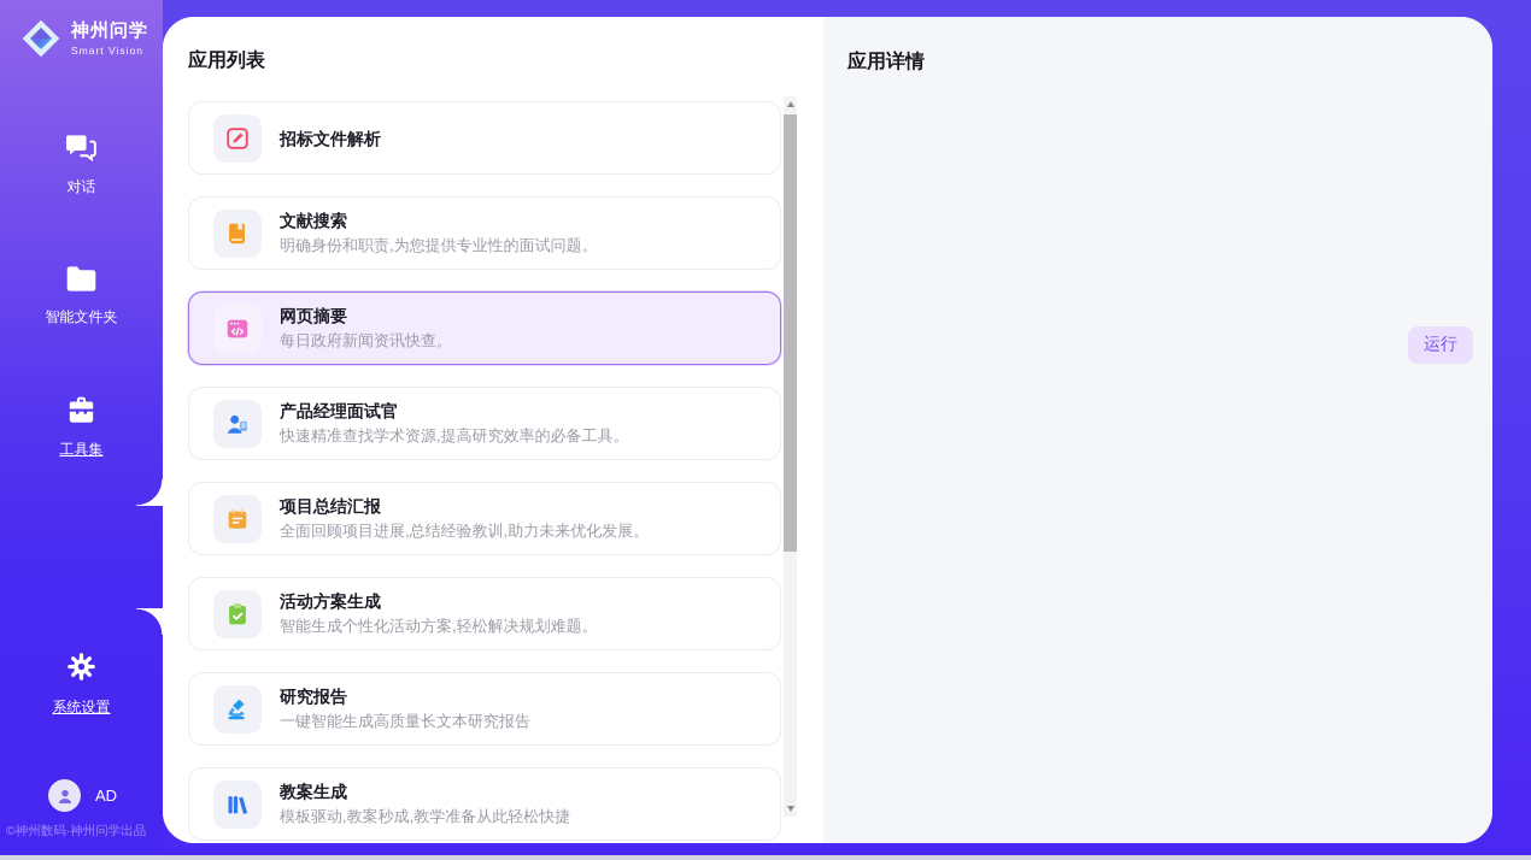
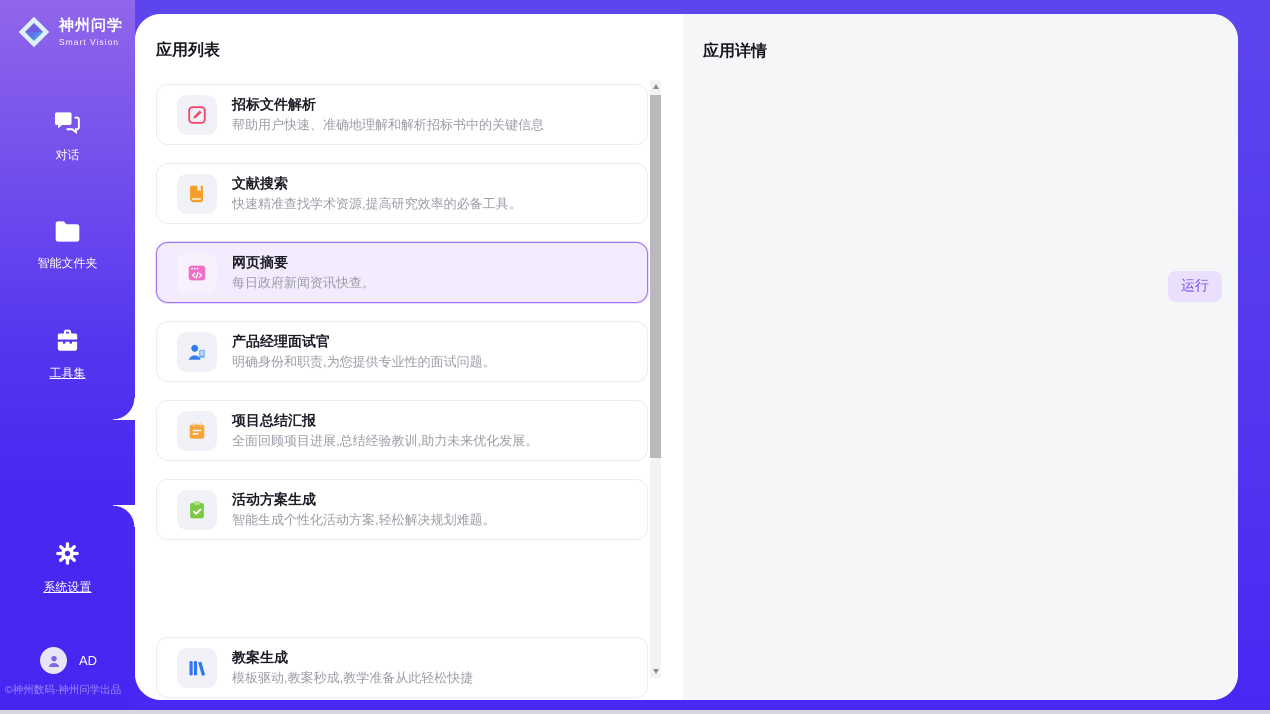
  神州问学
  Smart Vision
  对话
  智能文件夹
  工具集
  系统设置
  AD
  ©神州数码·神州问学出品
  应用列表
  招标文件解析
+ 帮助用户快速、准确地理解和解析招标书中的关键信息
  文献搜索
- 明确身份和职责,为您提供专业性的面试问题。
+ 快速精准查找学术资源,提高研究效率的必备工具。
  网页摘要
  每日政府新闻资讯快查。
  产品经理面试官
- 快速精准查找学术资源,提高研究效率的必备工具。
+ 明确身份和职责,为您提供专业性的面试问题。
  项目总结汇报
  全面回顾项目进展,总结经验教训,助力未来优化发展。
  活动方案生成
  智能生成个性化活动方案,轻松解决规划难题。
- 研究报告
- 一键智能生成高质量长文本研究报告
  教案生成
  模板驱动,教案秒成,教学准备从此轻松快捷
  应用详情
  运行
